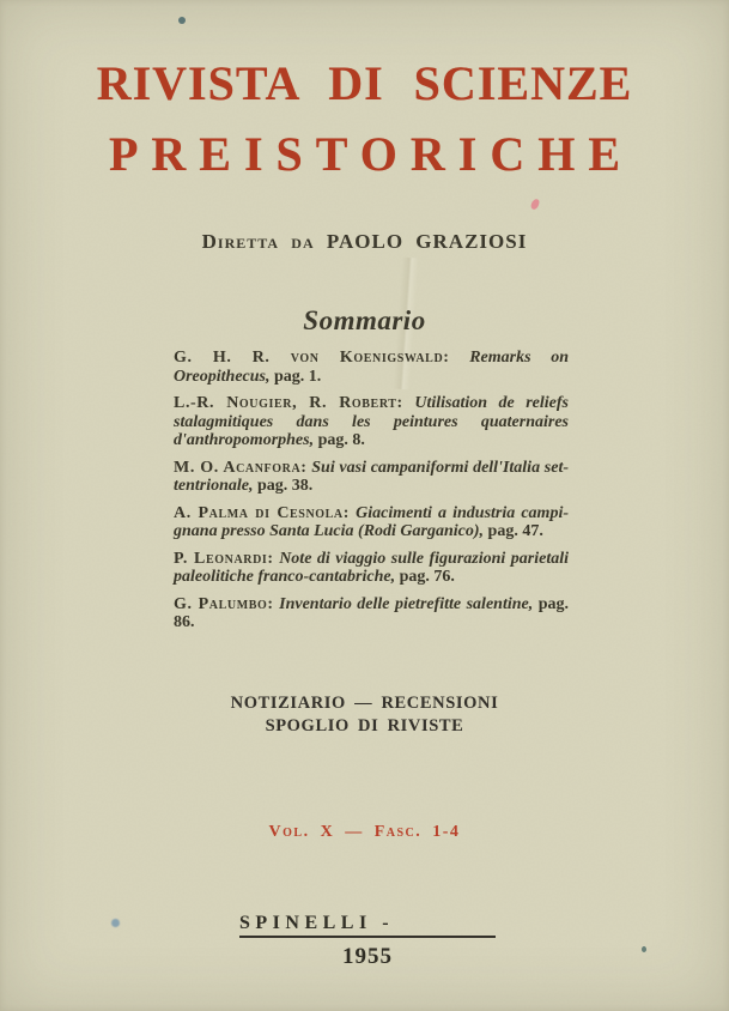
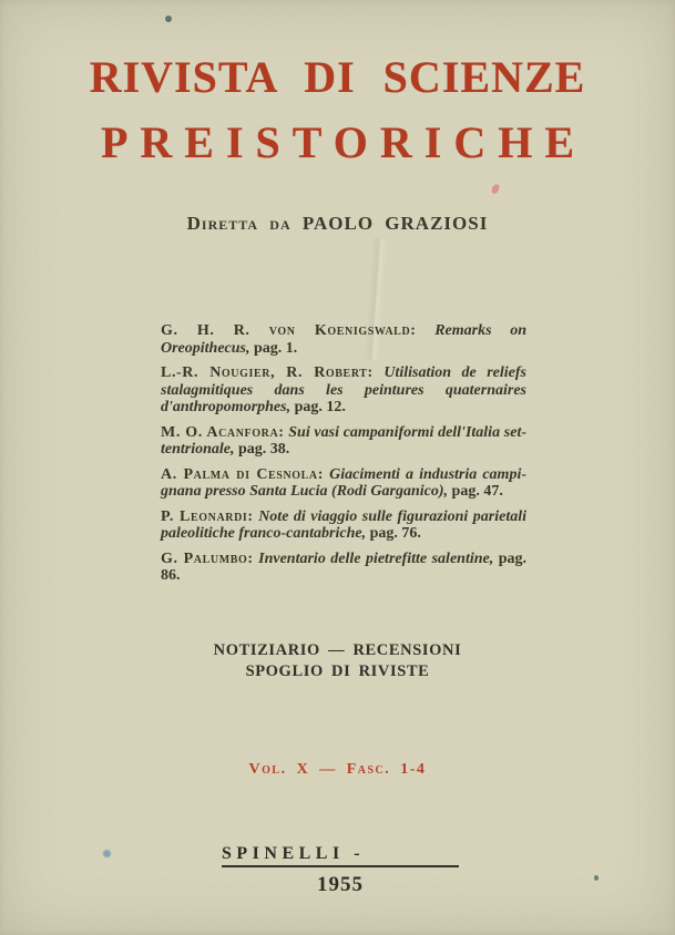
  RIVISTA DI SCIENZE
  PREISTORICHE
  Diretta da PAOLO GRAZIOSI
- Sommario
  G. H. R. von Koenigswald: Remarks on Oreopithecus, pag. 1.
- L.-R. Nougier, R. Robert: Utilisation de reliefs stalag­mitiques dans les peintures quaternaires d'anthropo­morphes, pag. 8.
+ L.-R. Nougier, R. Robert: Utilisation de reliefs stalag­mitiques dans les peintures quaternaires d'anthropo­morphes, pag. 12.
  M. O. Acanfora: Sui vasi campaniformi dell'Italia set­tentrionale, pag. 38.
  A. Palma di Cesnola: Giacimenti a industria campi­gnana presso Santa Lucia (Rodi Garganico), pag. 47.
  P. Leonardi: Note di viaggio sulle figurazioni parie­tali paleolitiche franco-cantabriche, pag. 76.
  G. Palumbo: Inventario delle pietrefitte salentine, pag. 86.
  NOTIZIARIO — RECENSIONI
  SPOGLIO DI RIVISTE
  Vol. X — Fasc. 1-4
  SPINELLI -
  1955
